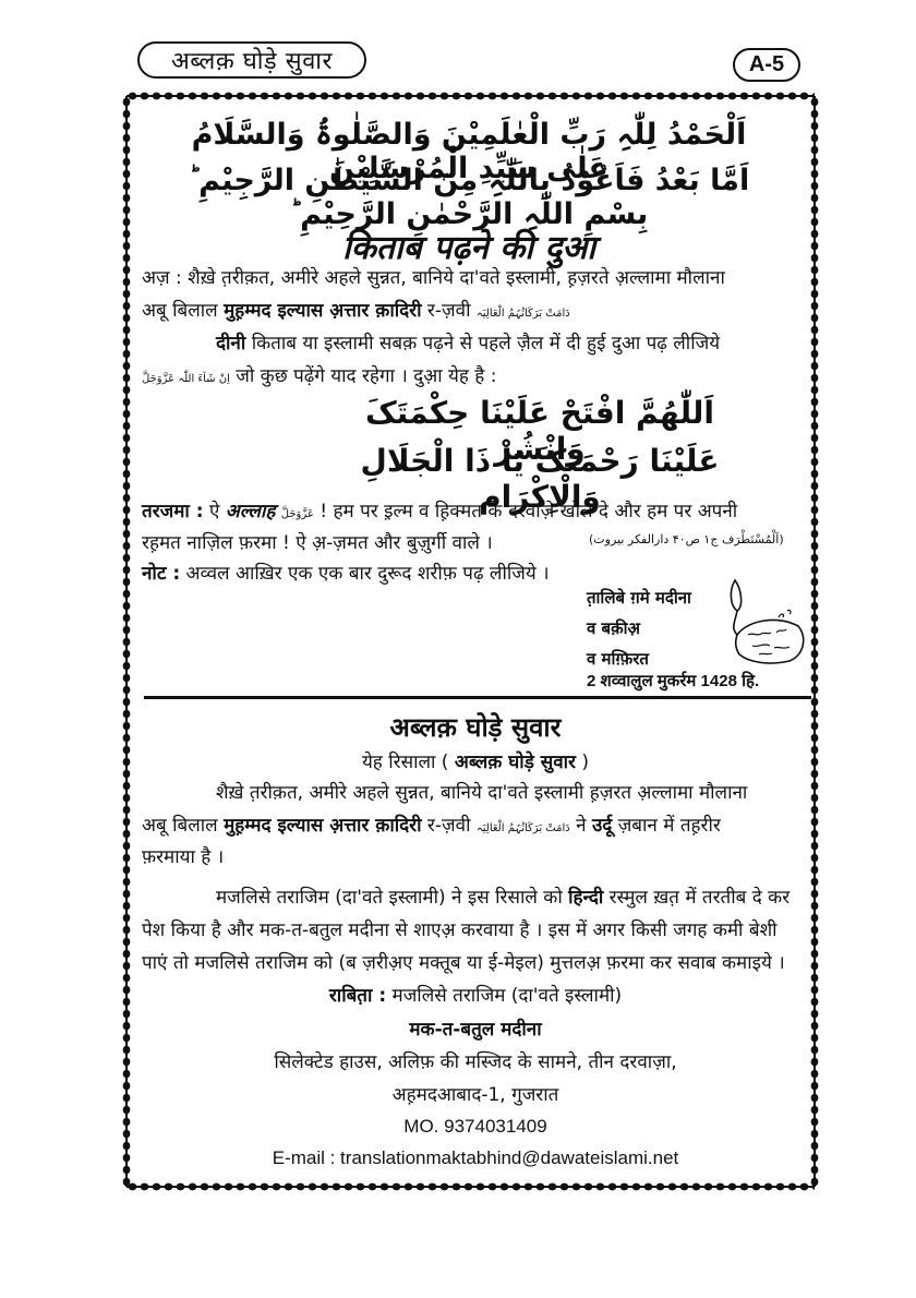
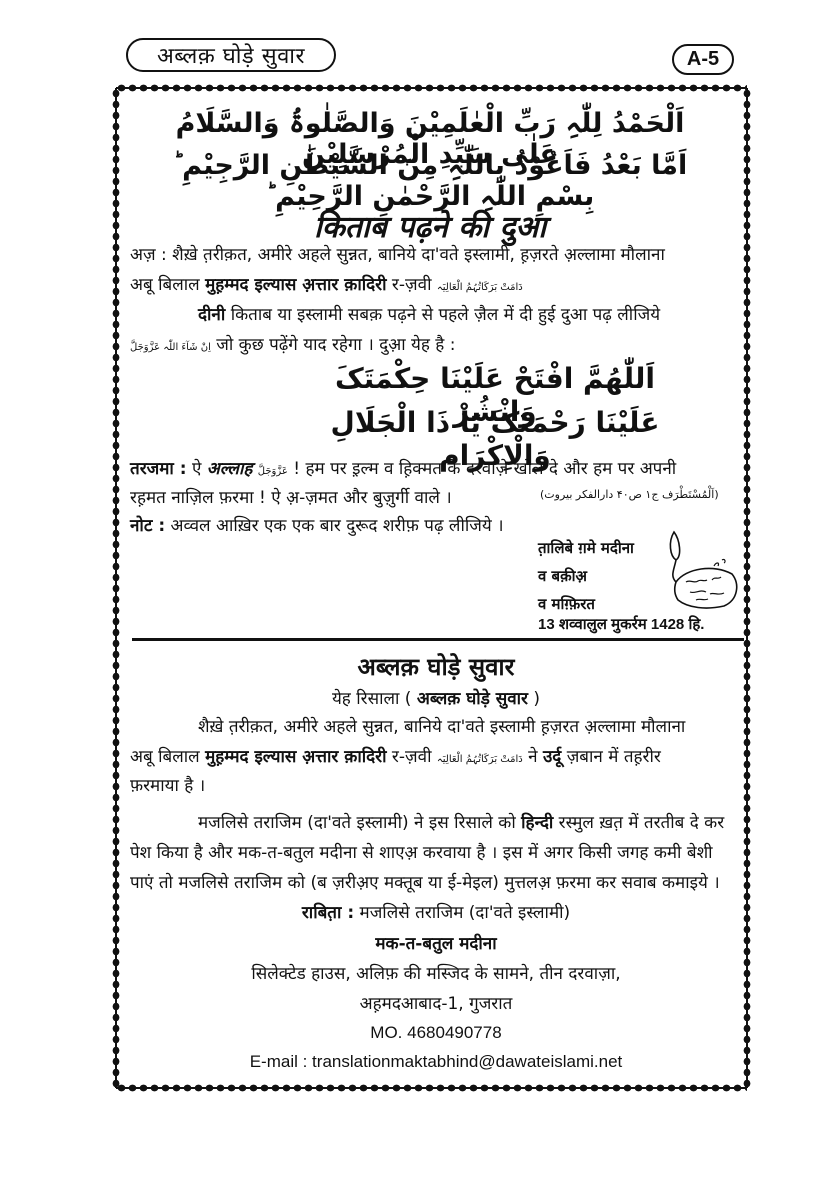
  अब्लक़ घोड़े सुवार
  A-5
  اَلْحَمْدُ لِلّٰہِ رَبِّ الْعٰلَمِیْنَ وَالصَّلٰوۃُ وَالسَّلَامُ عَلٰی سَیِّدِ الْمُرْسَلِیْنَ
  اَمَّا بَعْدُ فَاَعُوْذُ بِاللّٰہِ مِنَ الشَّیْطٰنِ الرَّجِیْمِ ؕ بِسْمِ اللّٰہِ الرَّحْمٰنِ الرَّحِیْمِ ؕ
  किताब पढ़ने की दुआ
  अज़ : शैख़े त़रीक़त, अमीरे अहले सुन्नत, बानिये दा'वते इस्लामी, ह़ज़रते अ़ल्लामा मौलाना
  अबू बिलाल मुह़म्मद इल्यास अ़त्तार क़ादिरी र-ज़वी دَامَتْ بَرَکَاتُہُمُ الْعَالِیَہ
  दीनी किताब या इस्लामी सबक़ पढ़ने से पहले ज़ैल में दी हुई दुआ पढ़ लीजिये
  اِنْ شَآءَ اللّٰہ عَزَّوَجَلَّ जो कुछ पढ़ेंगे याद रहेगा । दुआ़ येह है :
  اَللّٰھُمَّ افْتَحْ عَلَیْنَا حِکْمَتَکَ وَانْشُرْ
  عَلَیْنَا رَحْمَتَکَ یَا ذَا الْجَلَالِ وَالْاِکْرَام
  तरजमा : ऐ अल्लाह عَزَّوَجَلَّ ! हम पर इ़ल्म व ह़िक्मत के दरवाज़े खोल दे और हम पर अपनी
  रह़मत नाज़िल फ़रमा ! ऐ अ़-ज़मत और बुज़ुर्गी वाले ।
  (اَلْمُسْتَطْرَف ج۱ ص۴۰ دارالفکر بیروت)
  नोट : अव्वल आख़िर एक एक बार दुरूद शरीफ़ पढ़ लीजिये ।
  त़ालिबे ग़मे मदीना
  व बक़ीअ़
  व मग़्फ़िरत
- 2 शव्वालुल मुकर्रम 1428 हि.
+ 13 शव्वालुल मुकर्रम 1428 हि.
  अब्लक़ घोड़े सुवार
  येह रिसाला ( अब्लक़ घोड़े सुवार )
  शैख़े त़रीक़त, अमीरे अहले सुन्नत, बानिये दा'वते इस्लामी ह़ज़रत अ़ल्लामा मौलाना
  अबू बिलाल मुह़म्मद इल्यास अ़त्तार क़ादिरी र-ज़वी دَامَتْ بَرَکَاتُہُمُ الْعَالِیَہ ने उर्दू ज़बान में तह़रीर
  फ़रमाया है ।
  मजलिसे तराजिम (दा'वते इस्लामी) ने इस रिसाले को हिन्दी रस्मुल ख़त़ में तरतीब दे कर
  पेश किया है और मक-त-बतुल मदीना से शाएअ़ करवाया है । इस में अगर किसी जगह कमी बेशी
  पाएं तो मजलिसे तराजिम को (ब ज़रीअ़ए मक्तूब या ई-मेइल) मुत्तलअ़ फ़रमा कर सवाब कमाइये ।
  राबित़ा : मजलिसे तराजिम (दा'वते इस्लामी)
  मक-त-बतुल मदीना
  सिलेक्टेड हाउस, अलिफ़ की मस्जिद के सामने, तीन दरवाज़ा,
  अह़मदआबाद-1, गुजरात
- MO. 9374031409
+ MO. 4680490778
  E-mail : translationmaktabhind@dawateislami.net
